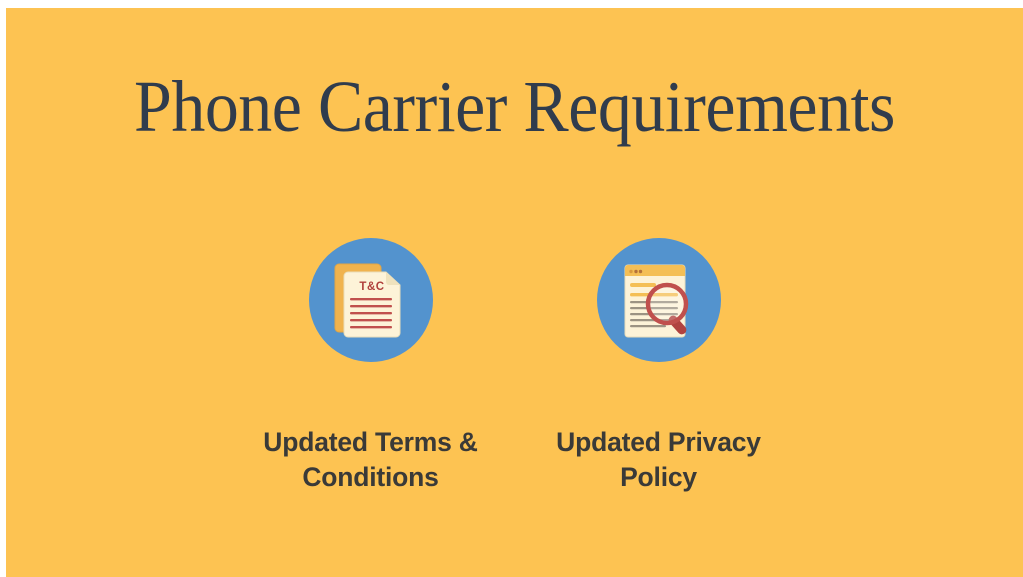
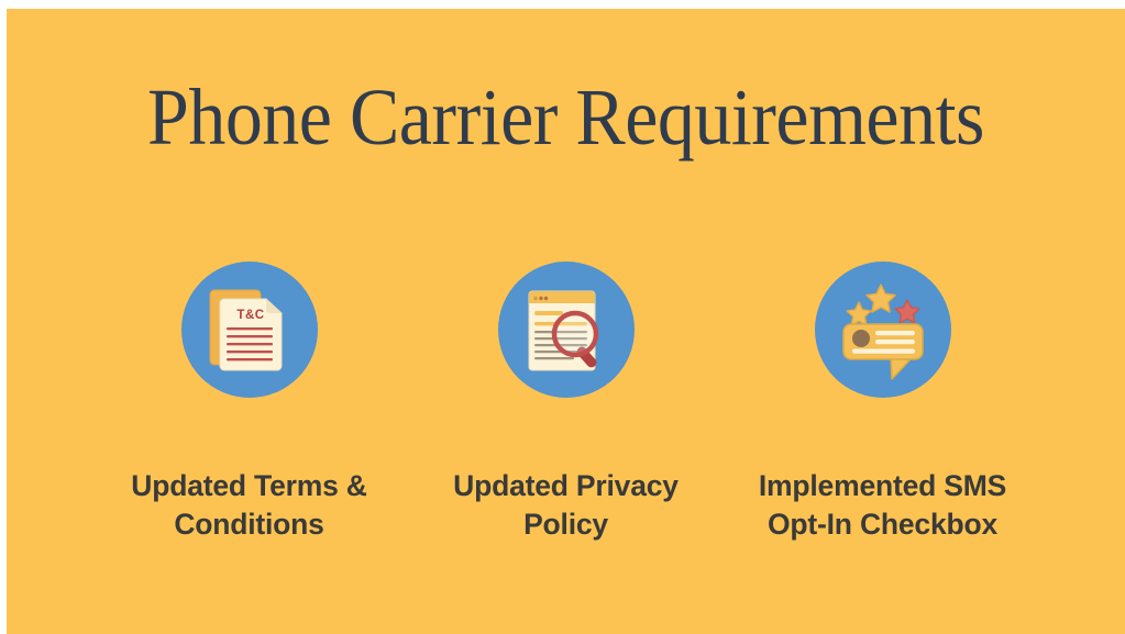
  Phone Carrier Requirements
  T&C
  Updated Terms &
  Conditions
  Updated Privacy
  Policy
+ Implemented SMS
+ Opt-In Checkbox
